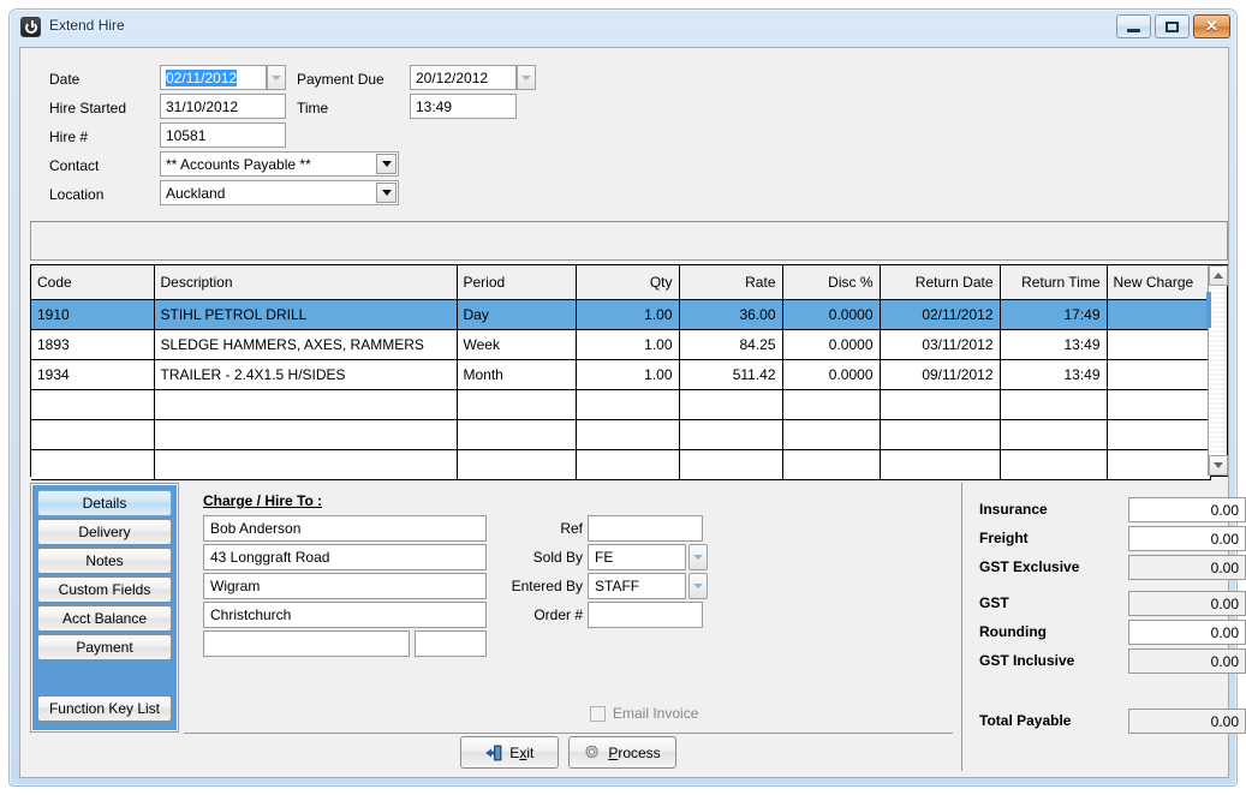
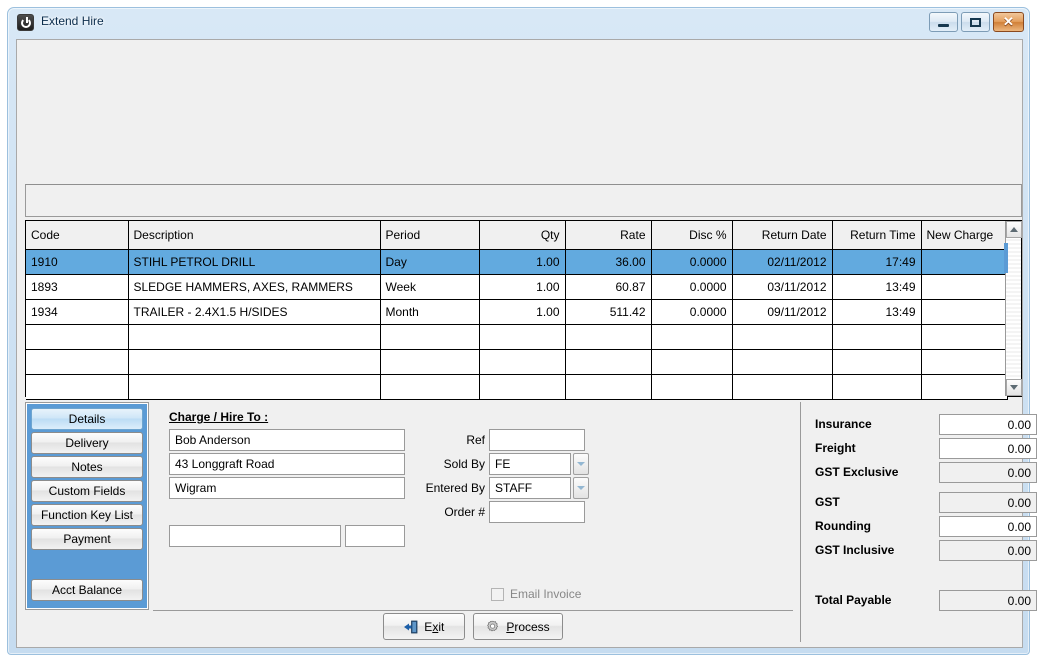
  Extend Hire
  ✕
- Date
- 02/11/2012
- Hire Started
- 31/10/2012
- Hire #
- 10581
- Contact
- ** Accounts Payable **
- Location
- Auckland
- Payment Due
- 20/12/2012
- Time
- 13:49
  Code	Description	Period	Qty	Rate	Disc %	Return Date	Return Time	New Charge
  1910	STIHL PETROL DRILL	Day	1.00	36.00	0.0000	02/11/2012	17:49
- 1893	SLEDGE HAMMERS, AXES, RAMMERS	Week	1.00	84.25	0.0000	03/11/2012	13:49
+ 1893	SLEDGE HAMMERS, AXES, RAMMERS	Week	1.00	60.87	0.0000	03/11/2012	13:49
  1934	TRAILER - 2.4X1.5 H/SIDES	Month	1.00	511.42	0.0000	09/11/2012	13:49
  Details
  Delivery
  Notes
  Custom Fields
- Acct Balance
+ Function Key List
  Payment
- Function Key List
+ Acct Balance
  Charge / Hire To :
  Bob Anderson
  43 Longgraft Road
  Wigram
- Christchurch
  Ref
  Sold By
  FE
  Entered By
  STAFF
  Order #
  Email Invoice
  Exit
  Process
  Insurance
  0.00
  Freight
  0.00
  GST Exclusive
  0.00
  GST
  0.00
  Rounding
  0.00
  GST Inclusive
  0.00
  Total Payable
  0.00
